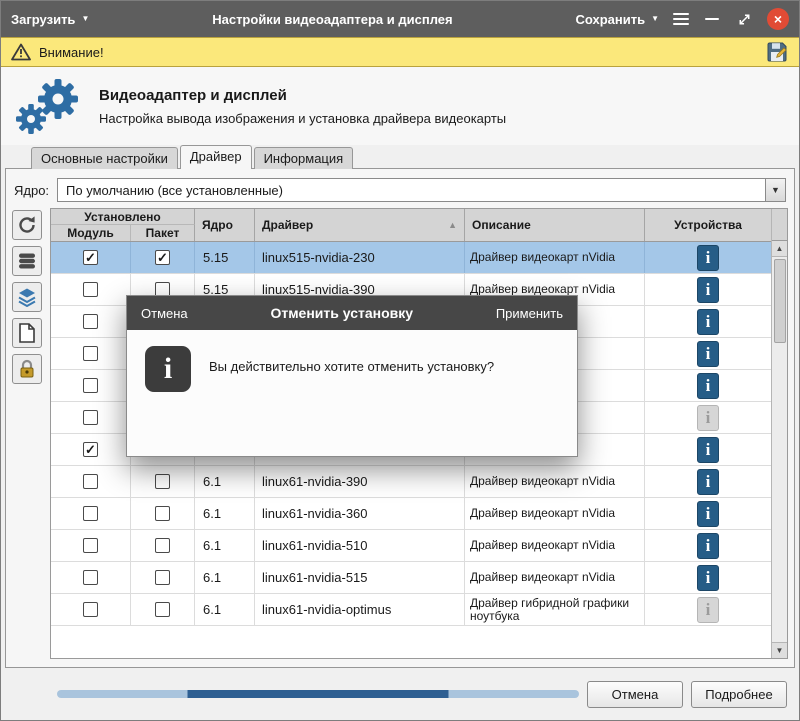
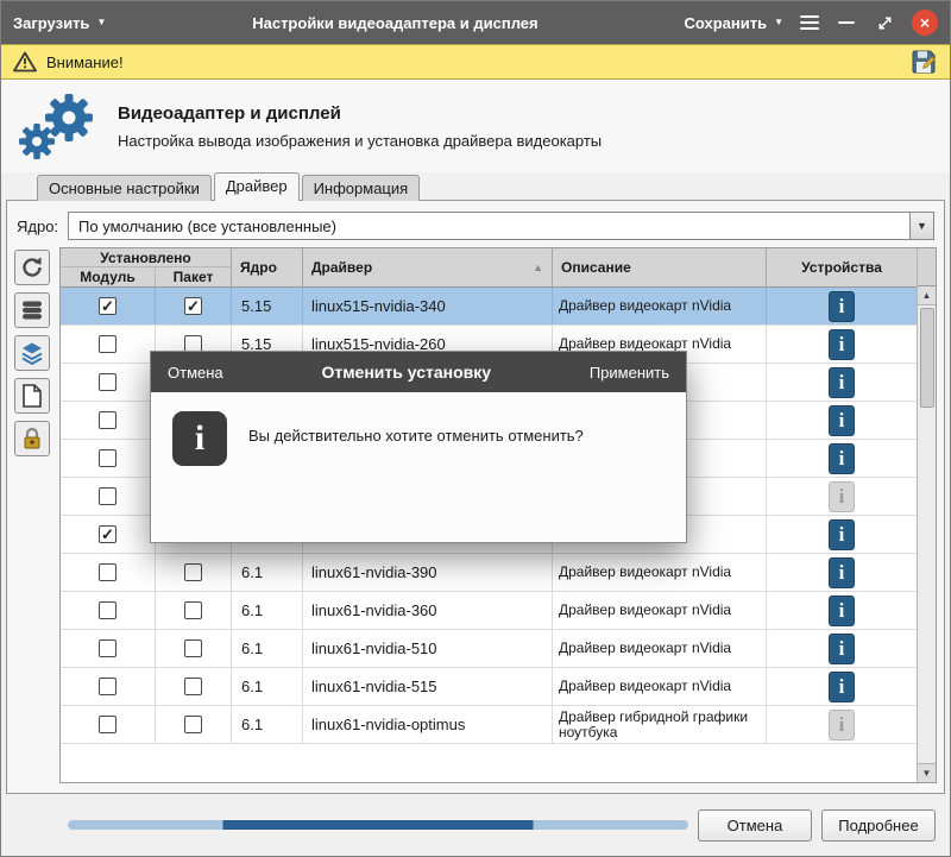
  Загрузить
  ▼
  Настройки видеоадаптера и дисплея
  Сохранить
  ▼
  ×
  Внимание!
  Видеоадаптер и дисплей
  Настройка вывода изображения и установка драйвера видеокарты
  Основные настройки
  Драйвер
  Информация
  Ядро:
  По умолчанию (все установленные)
  ▼
  Установлено
  Модуль
  Пакет
  Ядро
  Драйвер
  ▲
  Описание
  Устройства
  ✓
  ✓
  5.15
- linux515-nvidia-230
+ linux515-nvidia-340
  Драйвер видеокарт nVidia
  i
  5.15
- linux515-nvidia-390
+ linux515-nvidia-260
  Драйвер видеокарт nVidia
  i
  i
  i
  i
  i
  ✓
  i
  6.1
  linux61-nvidia-390
  Драйвер видеокарт nVidia
  i
  6.1
  linux61-nvidia-360
  Драйвер видеокарт nVidia
  i
  6.1
  linux61-nvidia-510
  Драйвер видеокарт nVidia
  i
  6.1
  linux61-nvidia-515
  Драйвер видеокарт nVidia
  i
  6.1
  linux61-nvidia-optimus
  Драйвер гибридной графики ноутбука
  i
  ▲
  ▼
  Отмена
  Подробнее
  Отмена
  Отменить установку
  Применить
  i
- Вы действительно хотите отменить установку?
+ Вы действительно хотите отменить отменить?
